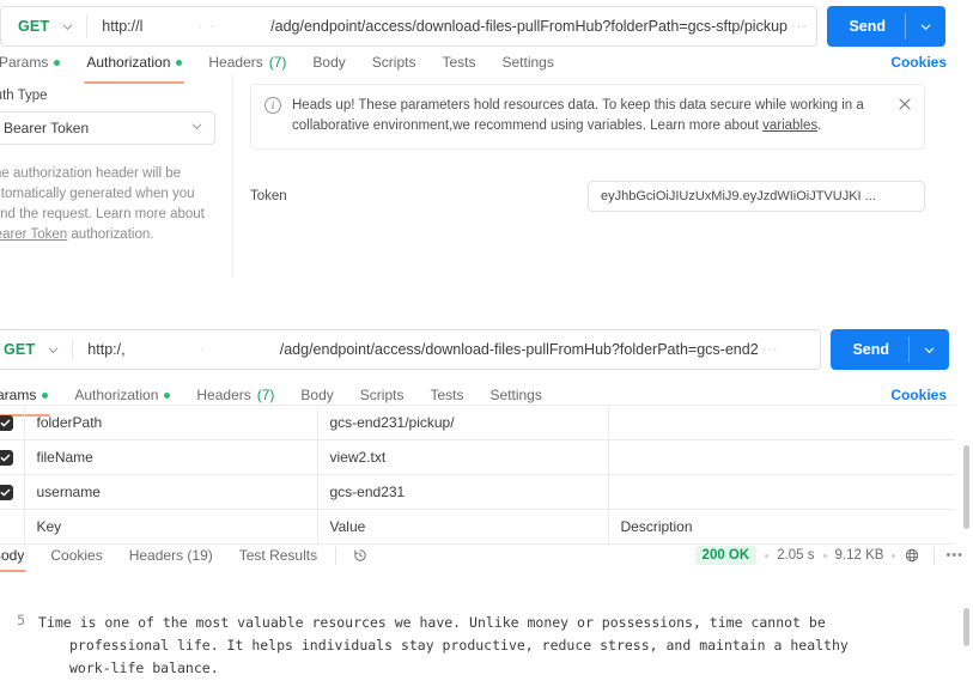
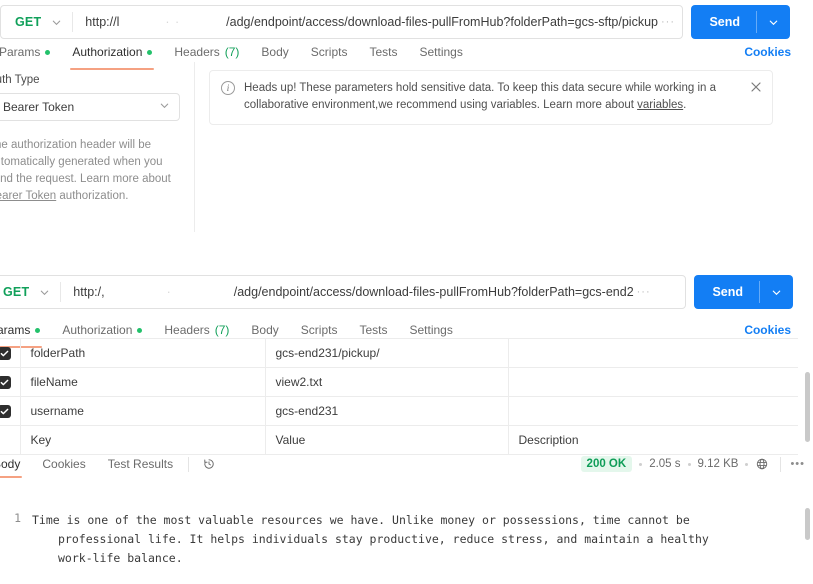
  GET
  http://l
  · ·
  /adg/endpoint/access/download-files-pullFromHub?folderPath=gcs-sftp/pickup
  ···
  Send
  Params
  Authorization
  Headers
  (7)
  Body
  Scripts
  Tests
  Settings
  Cookies
  th Type
  Bearer Token
  e authorization header will be tomatically generated when you nd the request. Learn more about arer Token authorization.
  i
- Heads up! These parameters hold resources data. To keep this data secure while working in a collaborative environment,we recommend using variables. Learn more about variables.
+ Heads up! These parameters hold sensitive data. To keep this data secure while working in a collaborative environment,we recommend using variables. Learn more about variables.
- Token
- eyJhbGciOiJIUzUxMiJ9.eyJzdWIiOiJTVUJKI ...
  GET
  http:/,
  ·
  /adg/endpoint/access/download-files-pullFromHub?folderPath=gcs-end2
  ···
  Send
  arams
  Authorization
  Headers
  (7)
  Body
  Scripts
  Tests
  Settings
  Cookies
  	folderPath	gcs-end231/pickup/
  	fileName	view2.txt
  	username	gcs-end231
  	Key	Value	Description
  ody
  Cookies
- Headers (19)
  Test Results
  200 OK
  2.05 s
  9.12 KB
  •••
- 5
+ 1
  Time is one of the most valuable resources we have. Unlike money or possessions, time cannot be
  professional life. It helps individuals stay productive, reduce stress, and maintain a healthy
  work-life balance.
